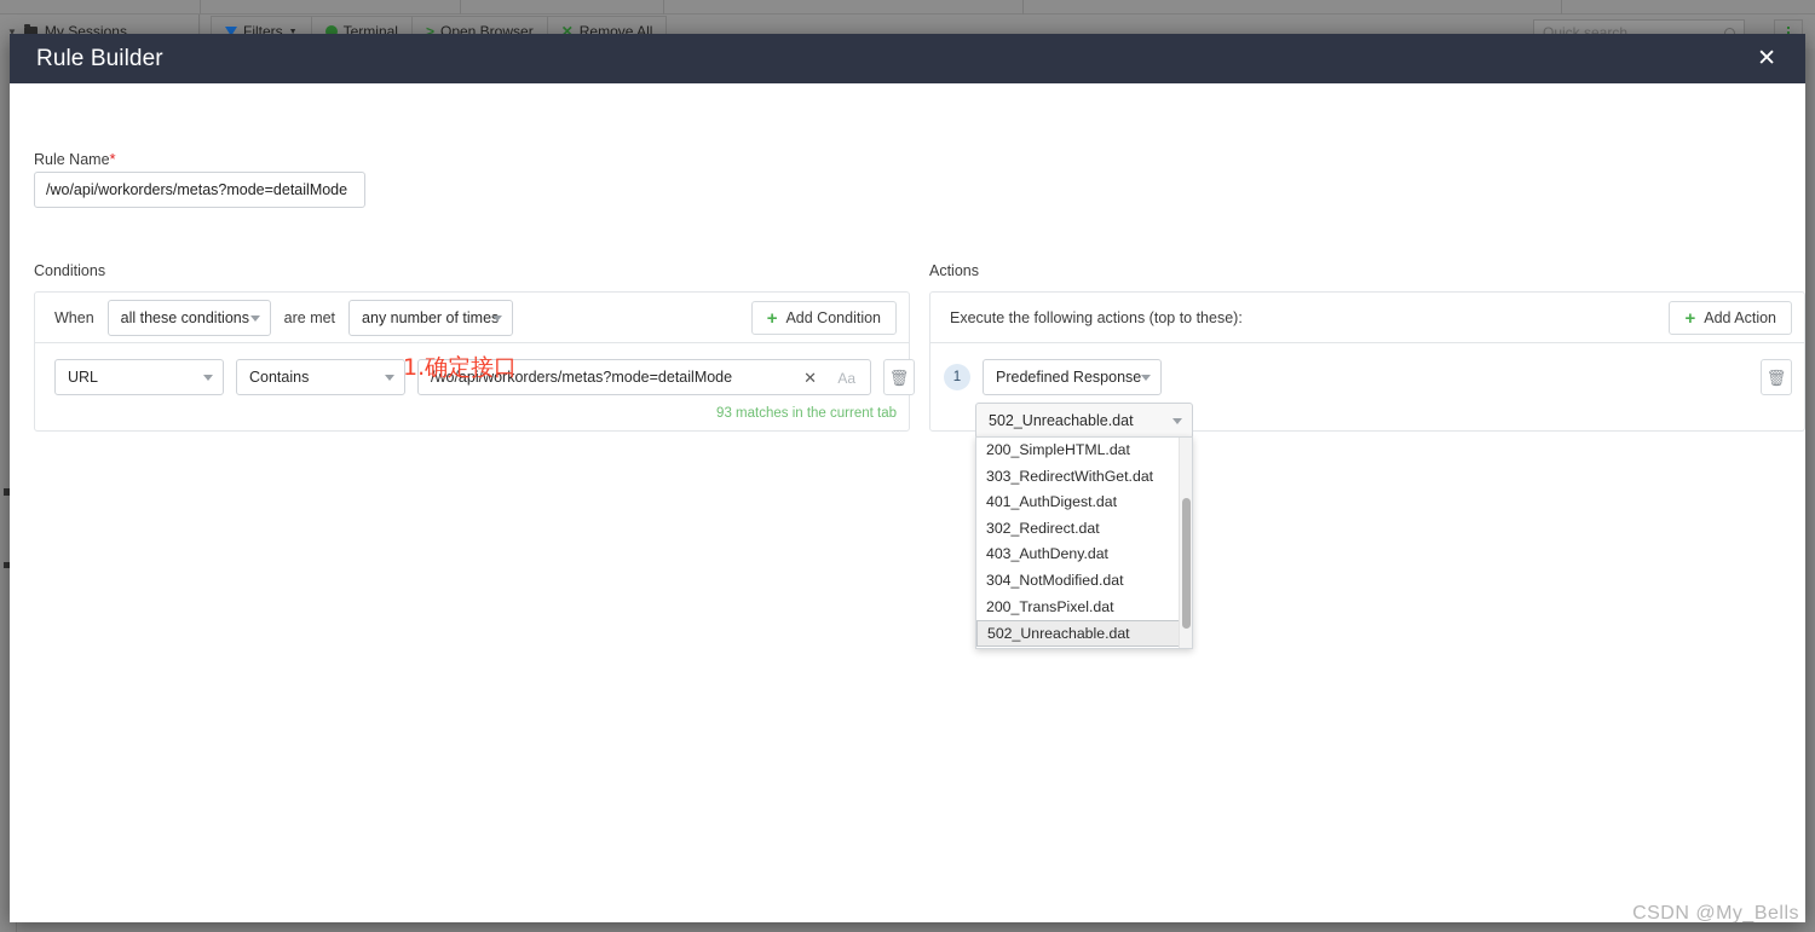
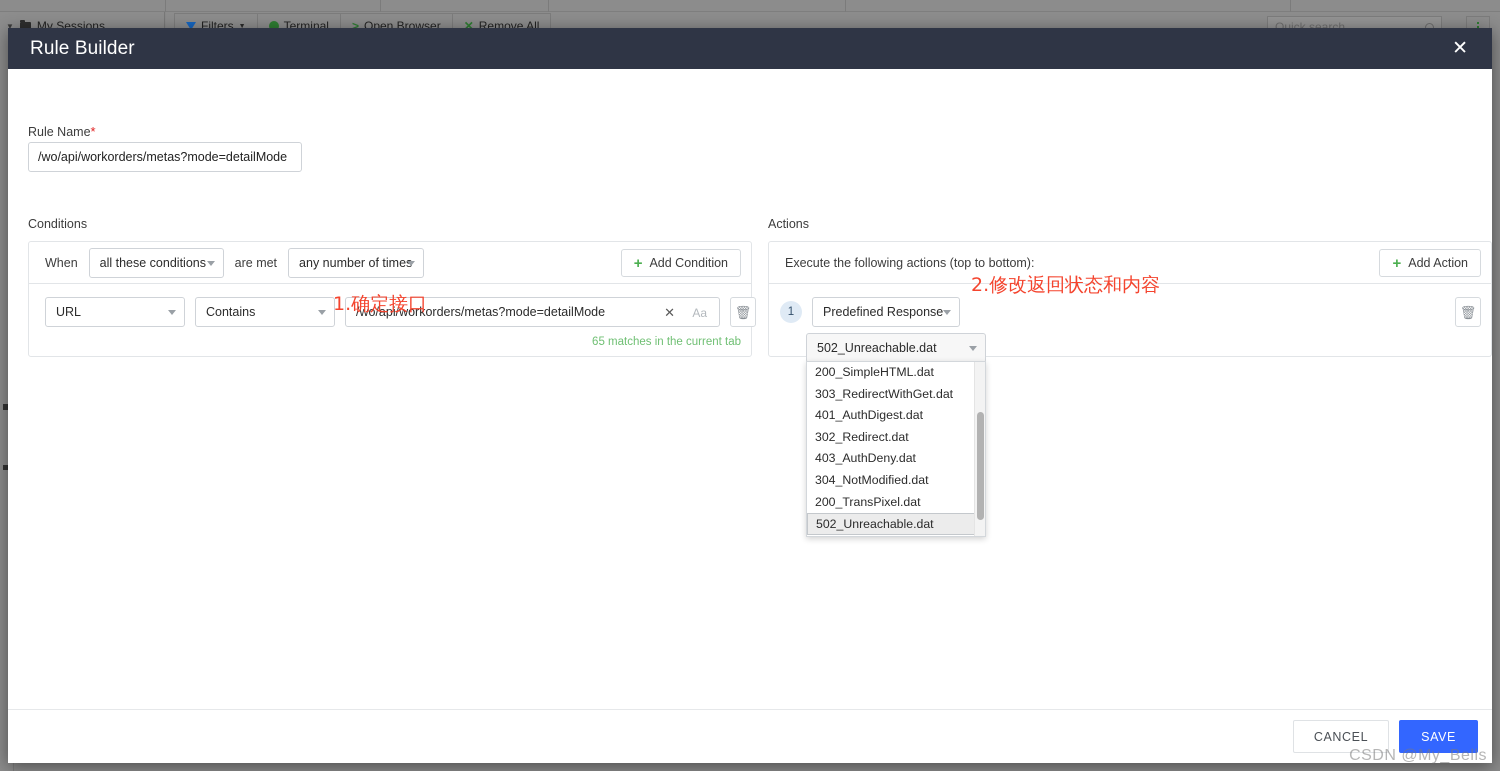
  ▼
  My Sessions
  Filters
  Terminal
  >
  Open Browser
  ✕
  Remove All
  Quick search
  Rule Builder
  ✕
  Rule Name*
  /wo/api/workorders/metas?mode=detailMode
  Conditions
  When
  all these conditions
  are met
  any number of times
  +
  Add Condition
  URL
  Contains
  /wo/api/workorders/metas?mode=detailMode
  ✕
  Aa
  🗑
- 93 matches in the current tab
+ 65 matches in the current tab
  Actions
- Execute the following actions (top to these):
+ Execute the following actions (top to bottom):
  +
  Add Action
  1
  Predefined Response
  🗑
  502_Unreachable.dat
  200_SimpleHTML.dat
  303_RedirectWithGet.dat
  401_AuthDigest.dat
  302_Redirect.dat
  403_AuthDeny.dat
  304_NotModified.dat
  200_TransPixel.dat
  502_Unreachable.dat
  1.确定接口
+ 2.修改返回状态和内容
+ CANCEL
+ SAVE
  CSDN @My_Bells
